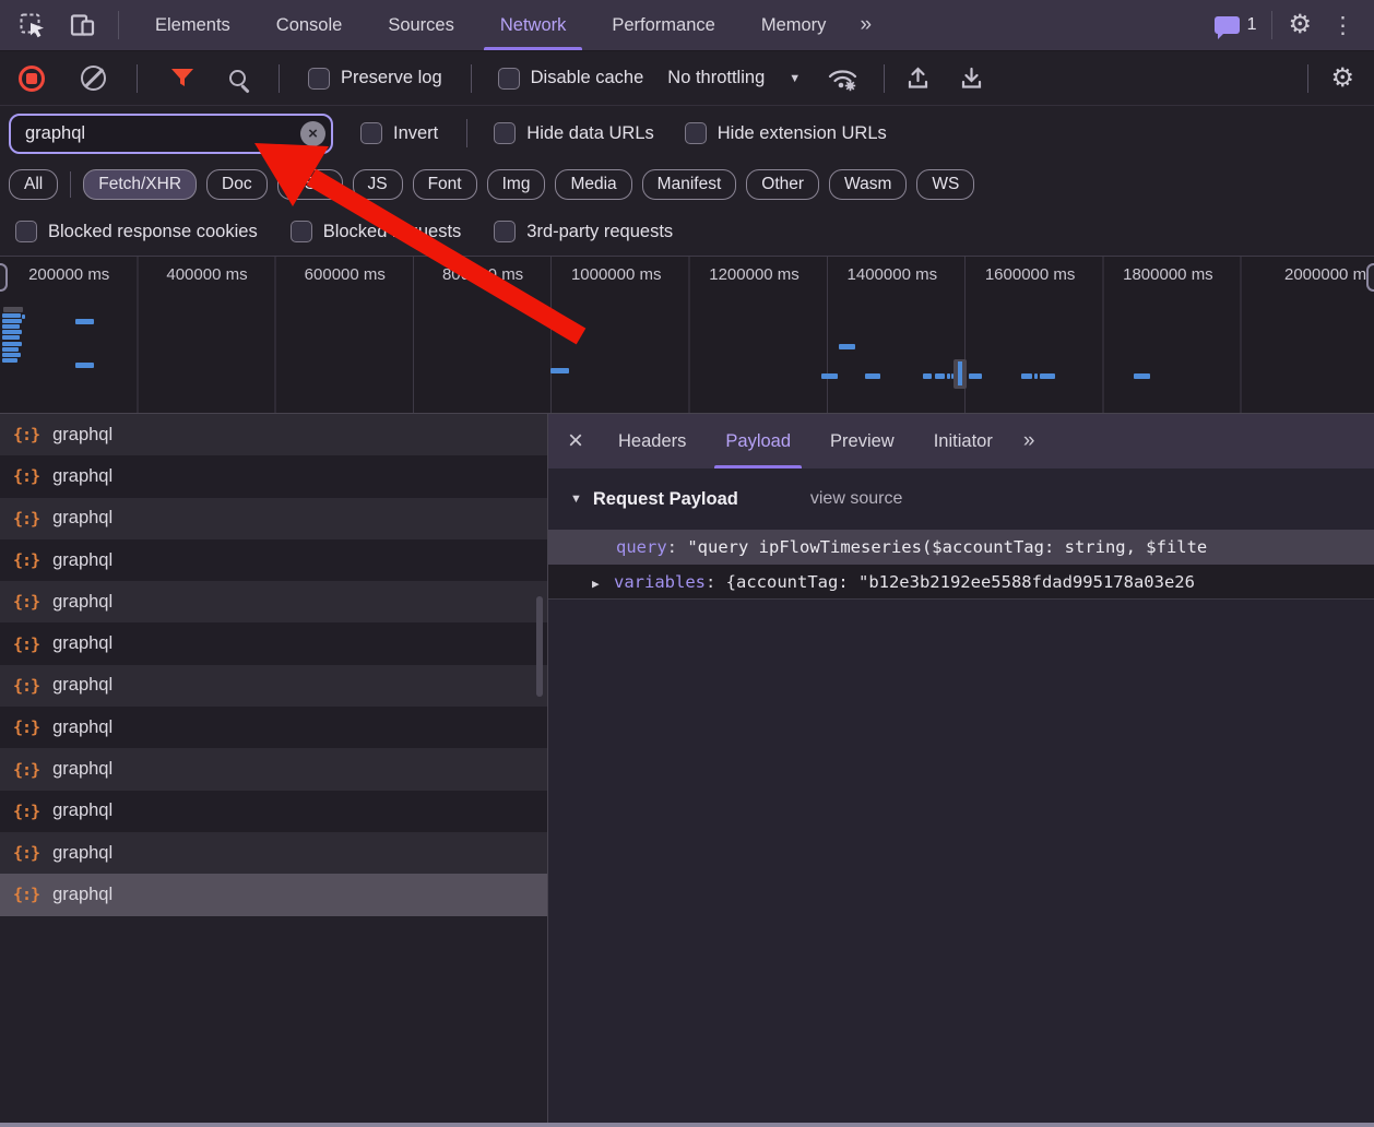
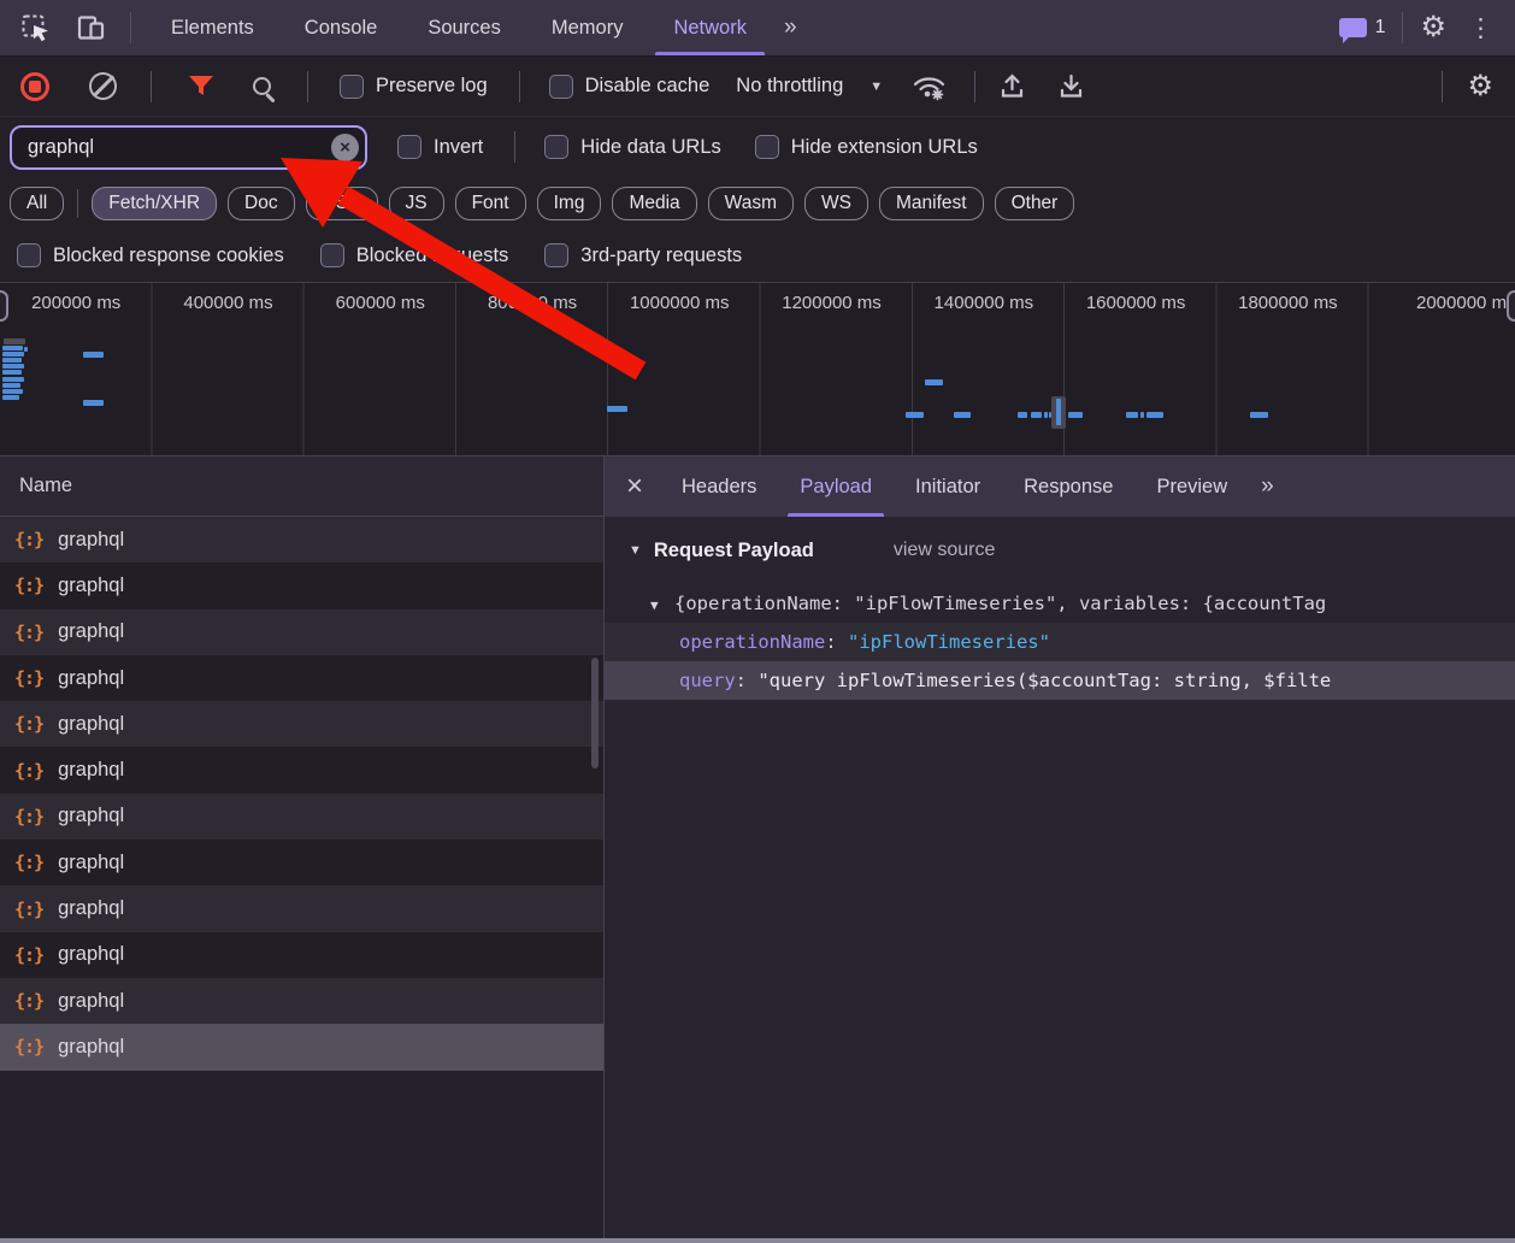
  Elements
  Console
  Sources
- Network
+ Memory
- Performance
- Memory
+ Network
  »
  1
  ⚙
  ⋮
  Preserve log
  Disable cache
  No throttling
  ▼
  ⚙
  graphql
  ×
  Invert
  Hide data URLs
  Hide extension URLs
  All
  Fetch/XHR
  Doc
  JS
  Font
  Img
  Media
- Manifest
+ Wasm
- Other
+ WS
- Wasm
+ Manifest
- WS
+ Other
  Blocked response cookies
  Blockeduests
  3rd-party requests
  200000 ms
  400000 ms
  600000 ms
  1000000 ms
  1200000 ms
  1400000 ms
  1600000 ms
  1800000 ms
  2000000 m
+ Name
  {:}
  graphql
  {:}
  graphql
  {:}
  graphql
  {:}
  graphql
  {:}
  graphql
  {:}
  graphql
  {:}
  graphql
  {:}
  graphql
  {:}
  graphql
  {:}
  graphql
  {:}
  graphql
  {:}
  graphql
  ×
  Headers
  Payload
- Preview
+ Initiator
+ Response
- Initiator
+ Preview
  »
  ▼
  Request Payload
  view source
+ ▼ {operationName: "ipFlowTimeseries", variables: {accountTag
+ operationName: "ipFlowTimeseries"
  query: "query ipFlowTimeseries($accountTag: string, $filte
- ▶ variables: {accountTag: "b12e3b2192ee5588fdad995178a03e26
